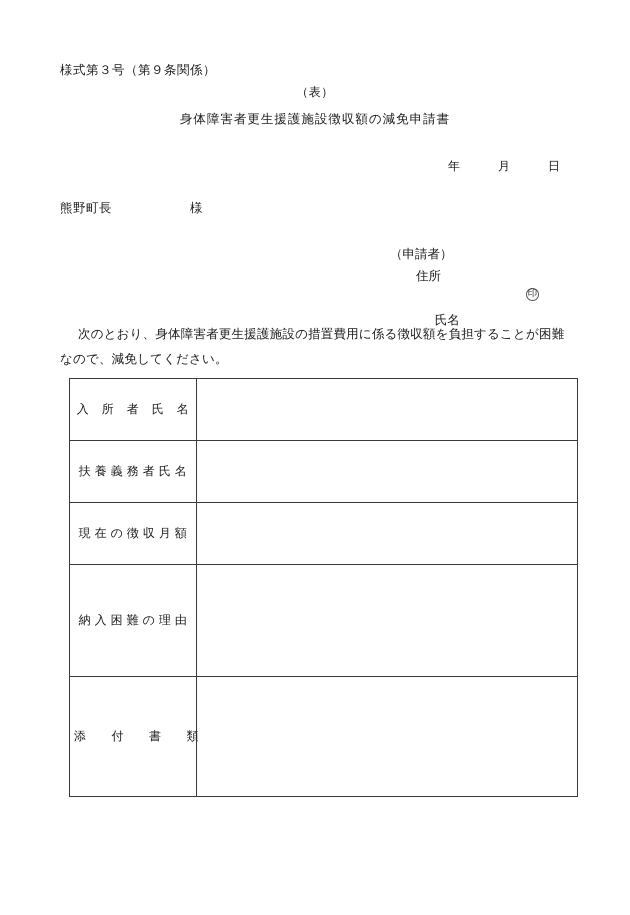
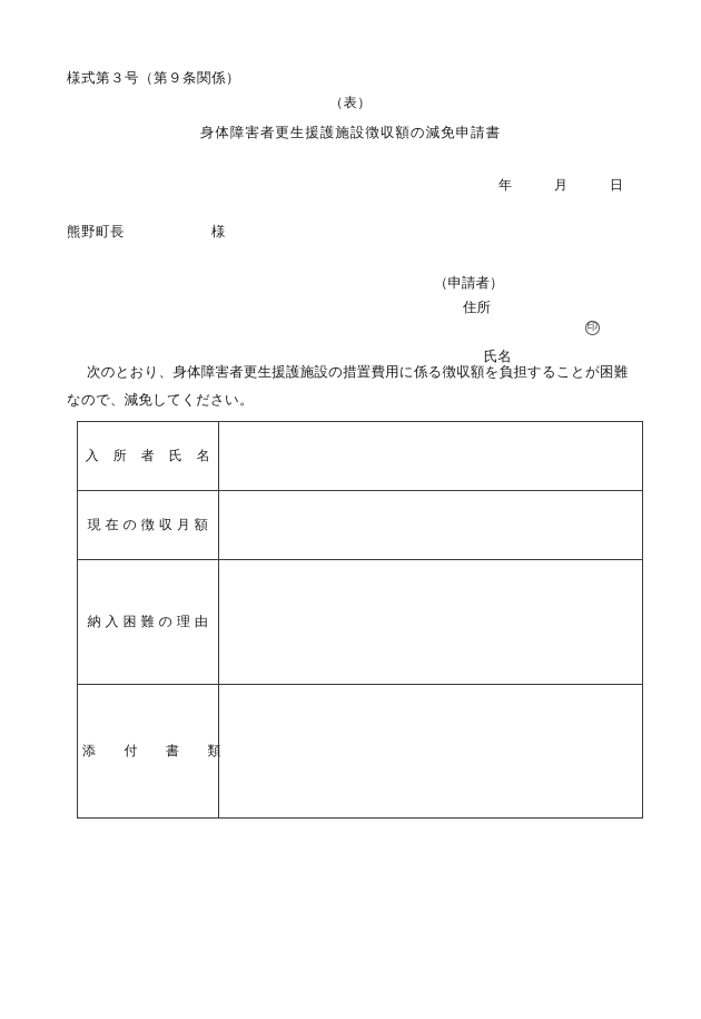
  様式第３号（第９条関係）
  （表）
  身体障害者更生援護施設徴収額の減免申請書
  年 月 日
  熊野町長 様
  （申請者）
  住所
  氏名
  印
  次のとおり、身体障害者更生援護施設の措置費用に係る徴収額を負担することが困難なので、減免してください。
  入 所 者 氏 名
- 扶 養 義 務 者 氏 名
  現 在 の 徴 収 月 額
  納 入 困 難 の 理 由
  添 付 書 類
